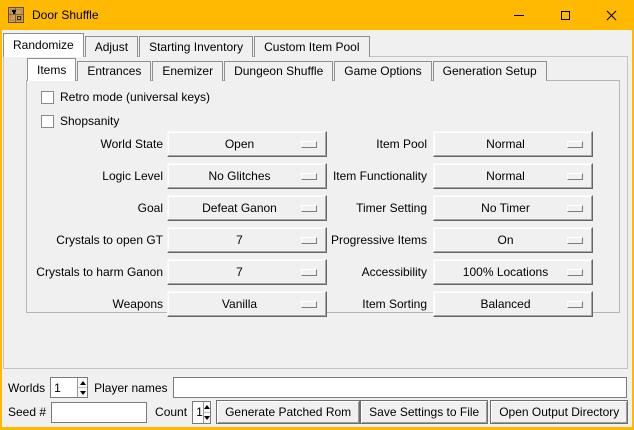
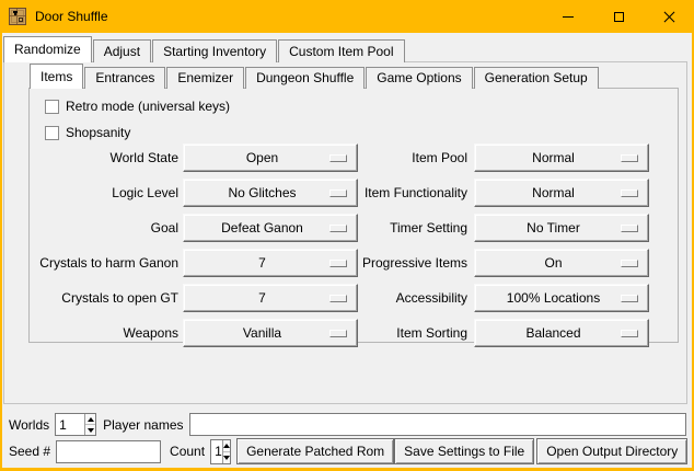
  Door Shuffle
  Randomize
  Adjust
  Starting Inventory
  Custom Item Pool
  Retro mode (universal keys)
  Shopsanity
  World State
  Open
  Logic Level
  No Glitches
  Goal
  Defeat Ganon
- Crystals to open GT
+ Crystals to harm Ganon
  7
- Crystals to harm Ganon
+ Crystals to open GT
  7
  Weapons
  Vanilla
  Item Pool
  Normal
  Item Functionality
  Normal
  Timer Setting
  No Timer
  Progressive Items
  On
  Accessibility
  100% Locations
  Item Sorting
  Balanced
  Items
  Entrances
  Enemizer
  Dungeon Shuffle
  Game Options
  Generation Setup
  Worlds
  1
  Player names
  Seed #
  Count
  1
  Generate Patched Rom
  Save Settings to File
  Open Output Directory
